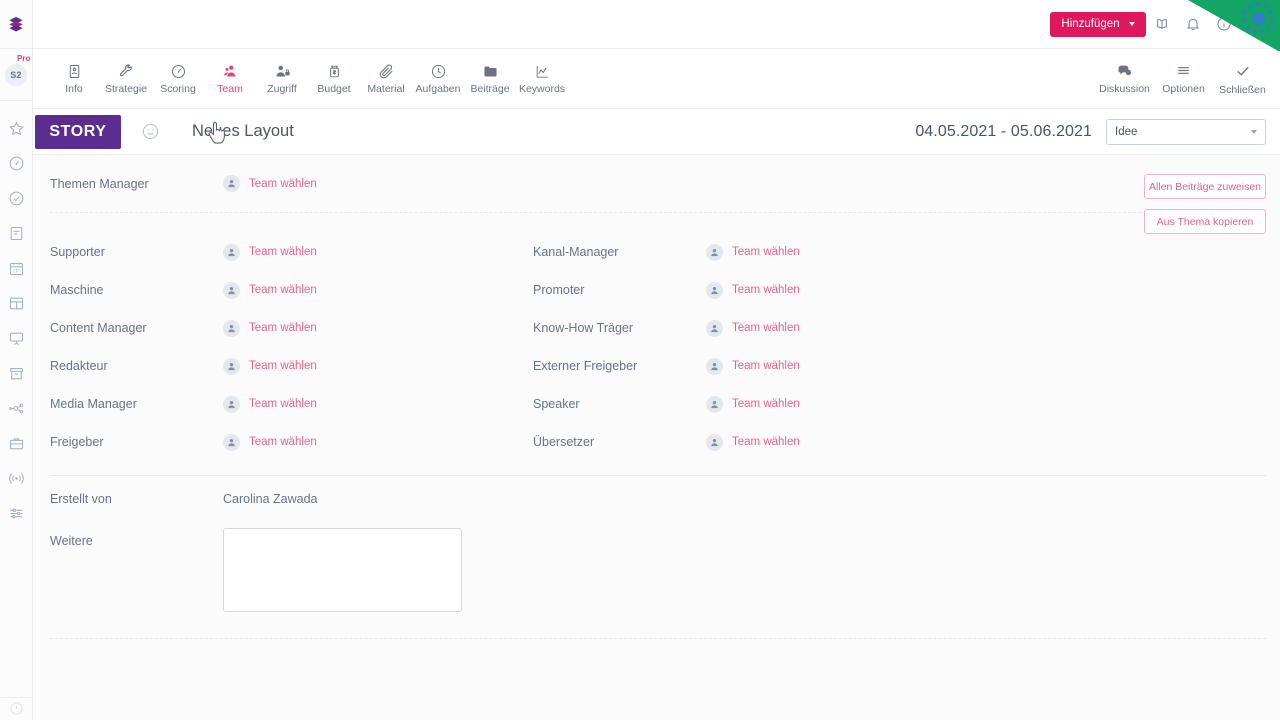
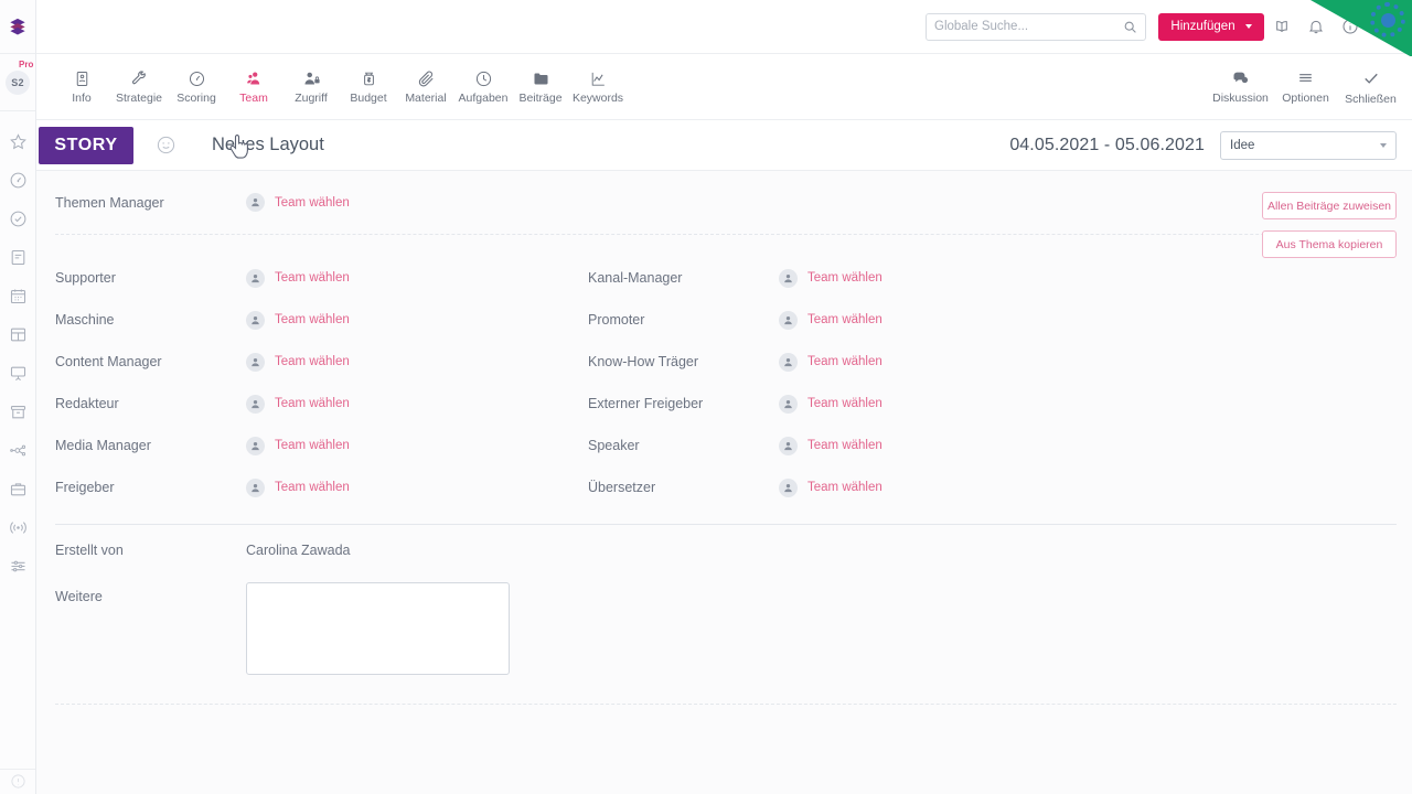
  Pro
  S2
+ Globale Suche...
  Hinzufügen
  Info
  Strategie
  Scoring
  Team
  Zugriff
  Budget
  Material
  Aufgaben
  Beiträge
  Keywords
  Diskussion
  Optionen
  Schließen
  STORY
  Nees Layout
  04.05.2021 - 05.06.2021
  Idee
  Allen Beiträge zuweisen
  Aus Thema kopieren
  Themen Manager
  Team wählen
  Supporter
  Team wählen
  Kanal-Manager
  Team wählen
  Maschine
  Team wählen
  Promoter
  Team wählen
  Content Manager
  Team wählen
  Know-How Träger
  Team wählen
  Redakteur
  Team wählen
  Externer Freigeber
  Team wählen
  Media Manager
  Team wählen
  Speaker
  Team wählen
  Freigeber
  Team wählen
  Übersetzer
  Team wählen
  Erstellt von
  Carolina Zawada
  Weitere
